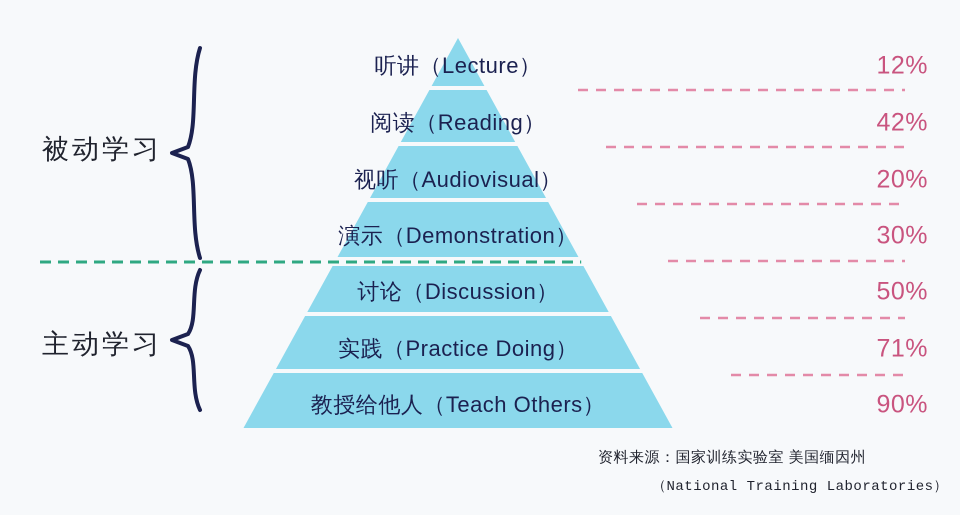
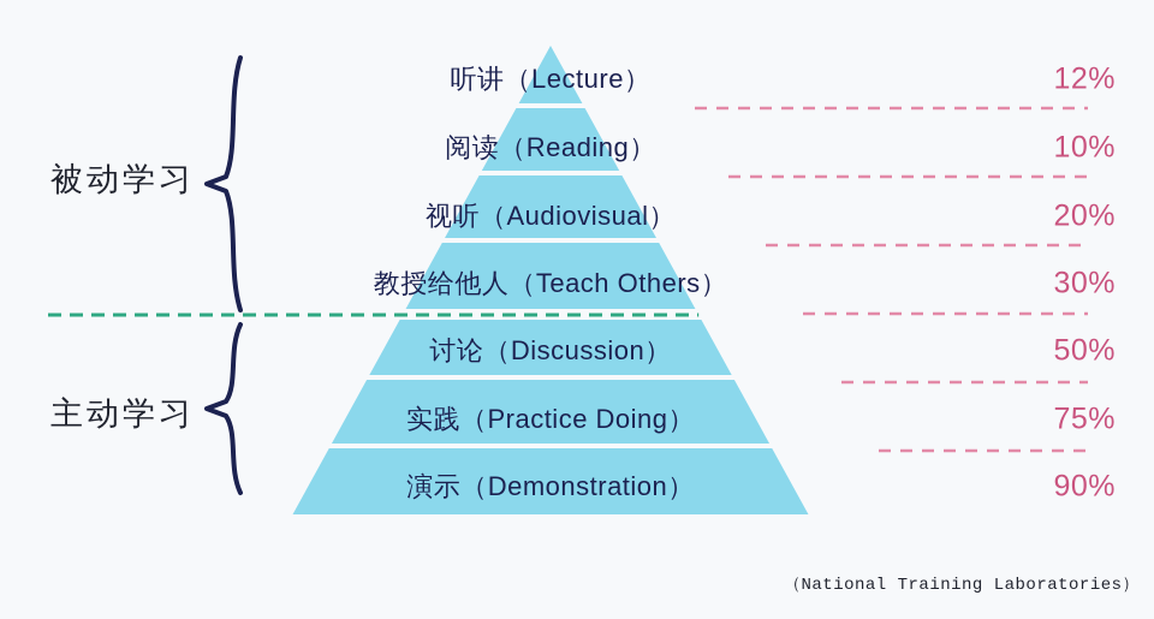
  听讲（Lecture）
  阅读（Reading）
  视听（Audiovisual）
- 演示（Demonstration）
+ 教授给他人（Teach Others）
  讨论（Discussion）
  实践（Practice Doing）
- 教授给他人（Teach Others）
+ 演示（Demonstration）
  被动学习
  主动学习
  12%
- 42%
+ 10%
  20%
  30%
  50%
- 71%
+ 75%
  90%
- 资料来源：国家训练实验室 美国缅因州
  （National Training Laboratories）
